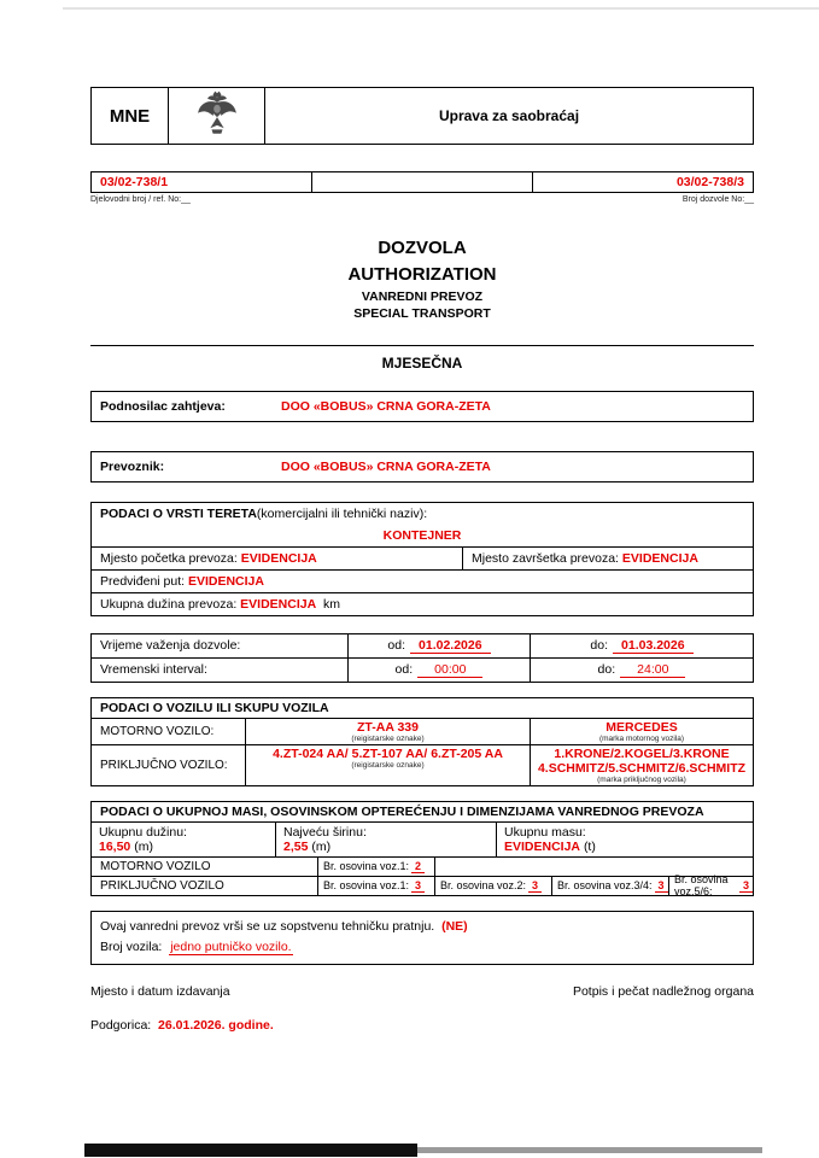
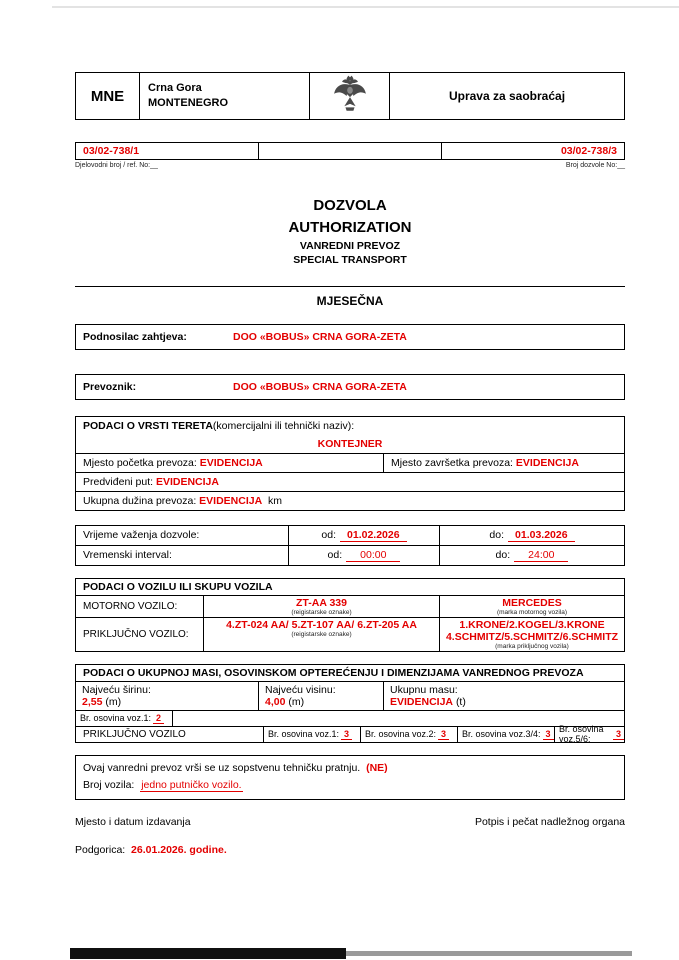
  MNE
+ Crna Gora
+ MONTENEGRO
  Uprava za saobraćaj
  03/02-738/1
  03/02-738/3
  DOZVOLA
  AUTHORIZATION
  VANREDNI PREVOZ
  SPECIAL TRANSPORT
  MJESEČNA
  Podnosilac zahtjeva:
  DOO «BOBUS» CRNA GORA-ZETA
  Prevoznik:
  DOO «BOBUS» CRNA GORA-ZETA
  PODACI O VRSTI TERETA
  (komercijalni ili tehnički naziv):
  KONTEJNER
  Mjesto početka prevoza:
  EVIDENCIJA
  Mjesto završetka prevoza:
  EVIDENCIJA
  Predviđeni put:
  EVIDENCIJA
  Ukupna dužina prevoza:
  EVIDENCIJA
  km
  Vrijeme važenja dozvole:
  od:
  01.02.2026
  do:
  01.03.2026
  Vremenski interval:
  od:
  00:00
  do:
  24:00
  PODACI O VOZILU ILI SKUPU VOZILA
  MOTORNO VOZILO:
  ZT-AA 339
  MERCEDES
  PRIKLJUČNO VOZILO:
  4.ZT-024 AA/ 5.ZT-107 AA/ 6.ZT-205 AA
  1.KRONE/2.KOGEL/3.KRONE
  4.SCHMITZ/5.SCHMITZ/6.SCHMITZ
  PODACI O UKUPNOJ MASI, OSOVINSKOM OPTEREĆENJU I DIMENZIJAMA VANREDNOG PREVOZA
- Ukupnu dužinu:
- 16,50 (m)
  Najveću širinu:
  2,55 (m)
+ Najveću visinu:
+ 4,00 (m)
  Ukupnu masu:
  EVIDENCIJA (t)
- MOTORNO VOZILO
  Br. osovina voz.1:
  2
  PRIKLJUČNO VOZILO
  Br. osovina voz.1:
  3
  Br. osovina voz.2:
  3
  Br. osovina voz.3/4:
  3
  Br. osovina voz.5/6:
  3
  Ovaj vanredni prevoz vrši se uz sopstvenu tehničku pratnju. (NE)
  Broj vozila: jedno putničko vozilo.
  Mjesto i datum izdavanja
  Potpis i pečat nadležnog organa
  Podgorica: 26.01.2026. godine.
